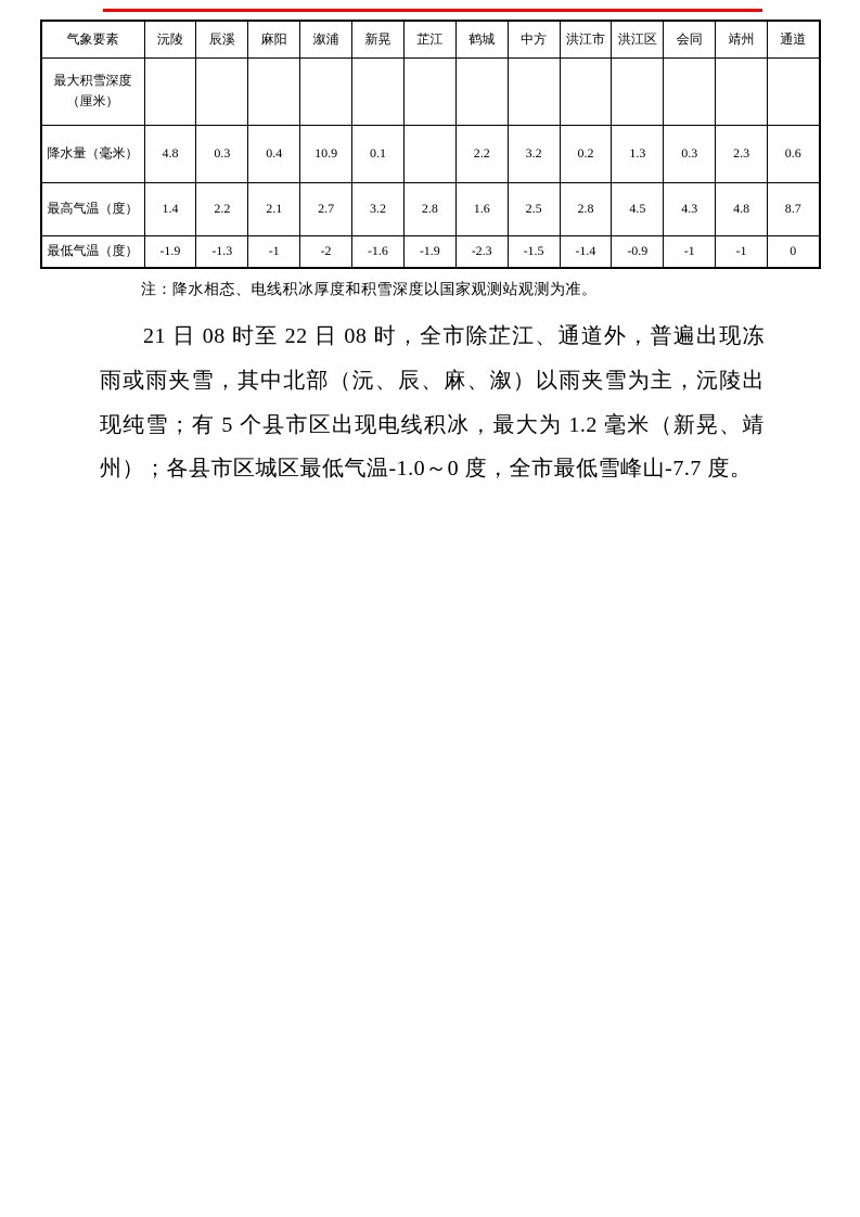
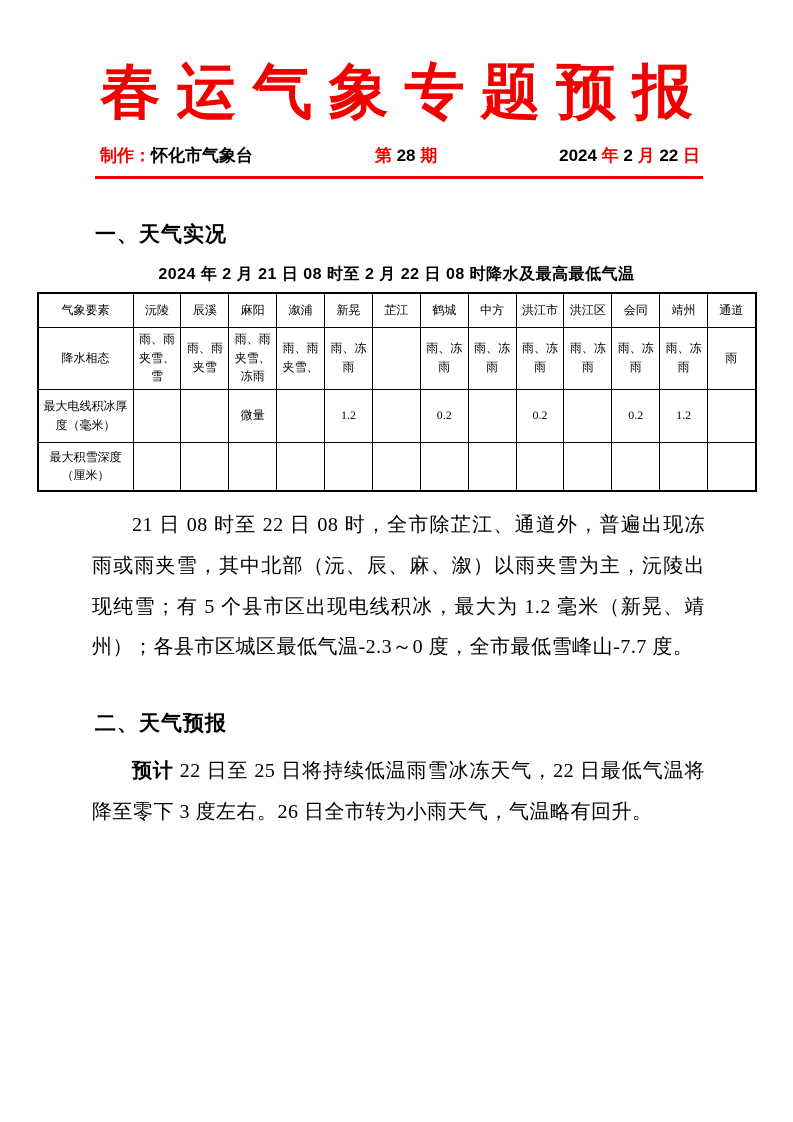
+ 春运气象专题预报
+ 制作：怀化市气象台
+ 第 28 期
+ 2024 年 2 月 22 日
+ 一、天气实况
+ 2024 年 2 月 21 日 08 时至 2 月 22 日 08 时降水及最高最低气温
  气象要素	沅陵	辰溪	麻阳	溆浦	新晃	芷江	鹤城	中方	洪江市	洪江区	会同	靖州	通道
+ 降水相态	雨、雨夹雪、雪	雨、雨夹雪	雨、雨夹雪、冻雨	雨、雨夹雪、	雨、冻雨		雨、冻雨	雨、冻雨	雨、冻雨	雨、冻雨	雨、冻雨	雨、冻雨	雨
+ 最大电线积冰厚度（毫米）			微量		1.2		0.2		0.2		0.2	1.2
  最大积雪深度（厘米）
- 降水量（毫米）	4.8	0.3	0.4	10.9	0.1		2.2	3.2	0.2	1.3	0.3	2.3	0.6
- 最高气温（度）	1.4	2.2	2.1	2.7	3.2	2.8	1.6	2.5	2.8	4.5	4.3	4.8	8.7
- 最低气温（度）	-1.9	-1.3	-1	-2	-1.6	-1.9	-2.3	-1.5	-1.4	-0.9	-1	-1	0
- 注：降水相态、电线积冰厚度和积雪深度以国家观测站观测为准。
- 21 日 08 时至 22 日 08 时，全市除芷江、通道外，普遍出现冻雨或雨夹雪，其中北部（沅、辰、麻、溆）以雨夹雪为主，沅陵出现纯雪；有 5 个县市区出现电线积冰，最大为 1.2 毫米（新晃、靖州）；各县市区城区最低气温-1.0～0 度，全市最低雪峰山-7.7 度。
+ 21 日 08 时至 22 日 08 时，全市除芷江、通道外，普遍出现冻雨或雨夹雪，其中北部（沅、辰、麻、溆）以雨夹雪为主，沅陵出现纯雪；有 5 个县市区出现电线积冰，最大为 1.2 毫米（新晃、靖州）；各县市区城区最低气温-2.3～0 度，全市最低雪峰山-7.7 度。
+ 二、天气预报
+ 预计 22 日至 25 日将持续低温雨雪冰冻天气，22 日最低气温将降至零下 3 度左右。26 日全市转为小雨天气，气温略有回升。
